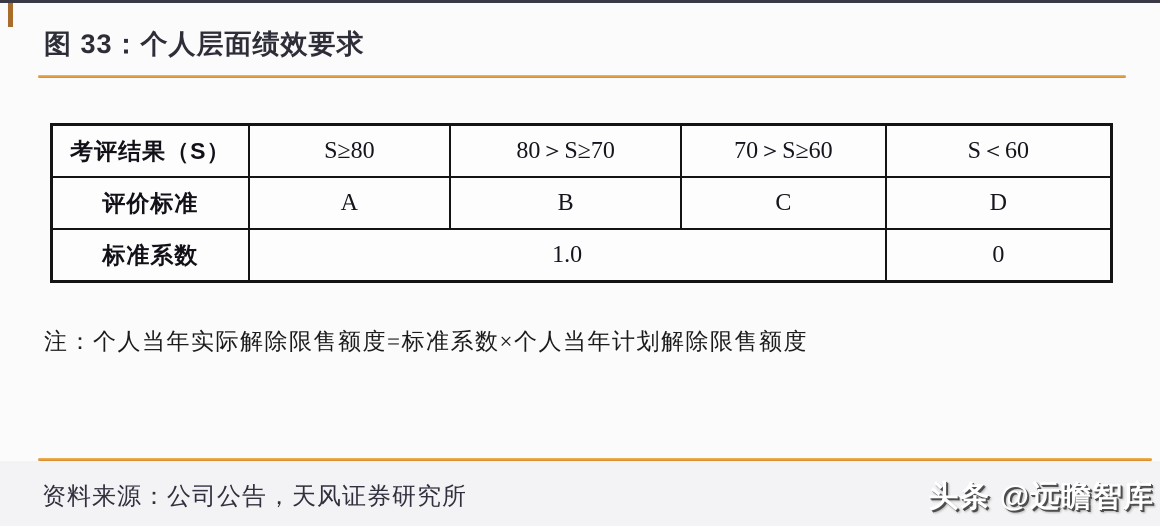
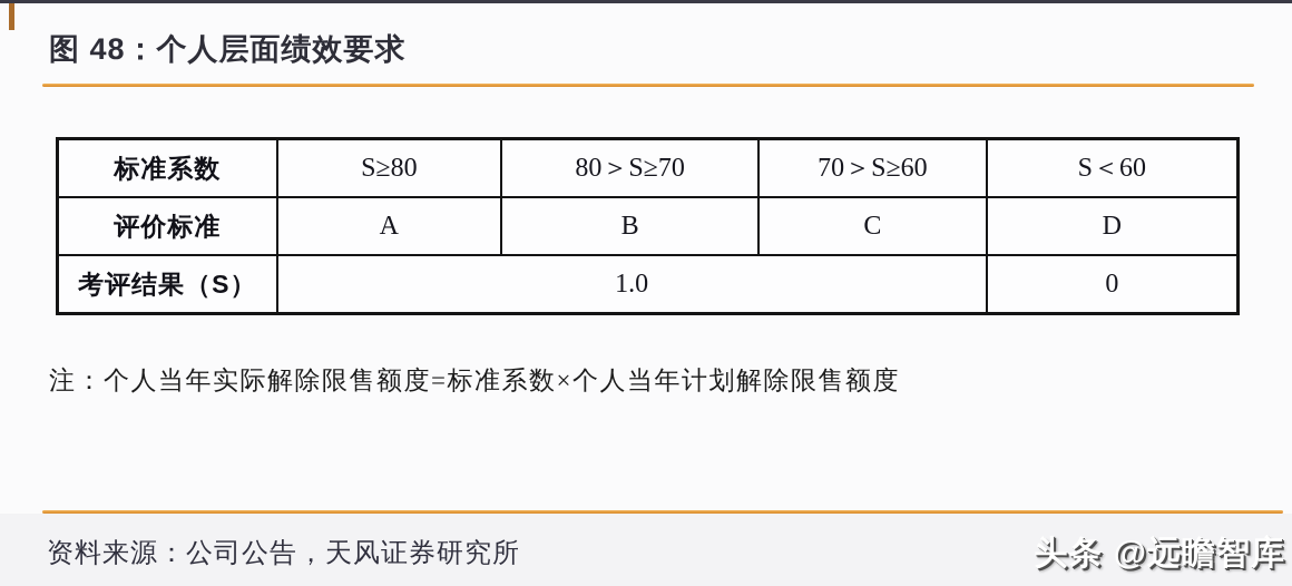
- 图 33：个人层面绩效要求
+ 图 48：个人层面绩效要求
- 考评结果（S）	S≥80	80＞S≥70	70＞S≥60	S＜60
+ 标准系数	S≥80	80＞S≥70	70＞S≥60	S＜60
  评价标准	A	B	C	D
- 标准系数	1.0	0
+ 考评结果（S）	1.0	0
  注：个人当年实际解除限售额度=标准系数×个人当年计划解除限售额度
  资料来源：公司公告，天风证券研究所
  头条 @远瞻智库
